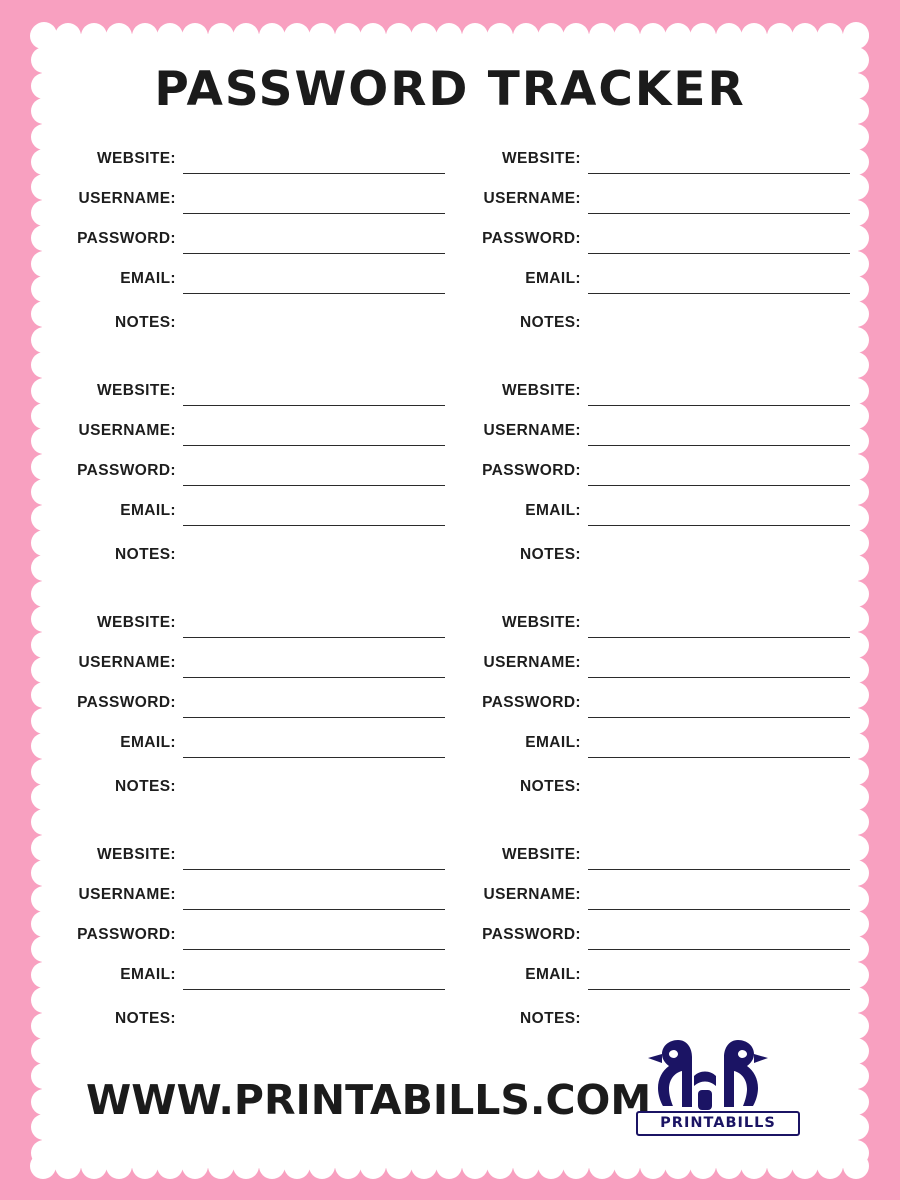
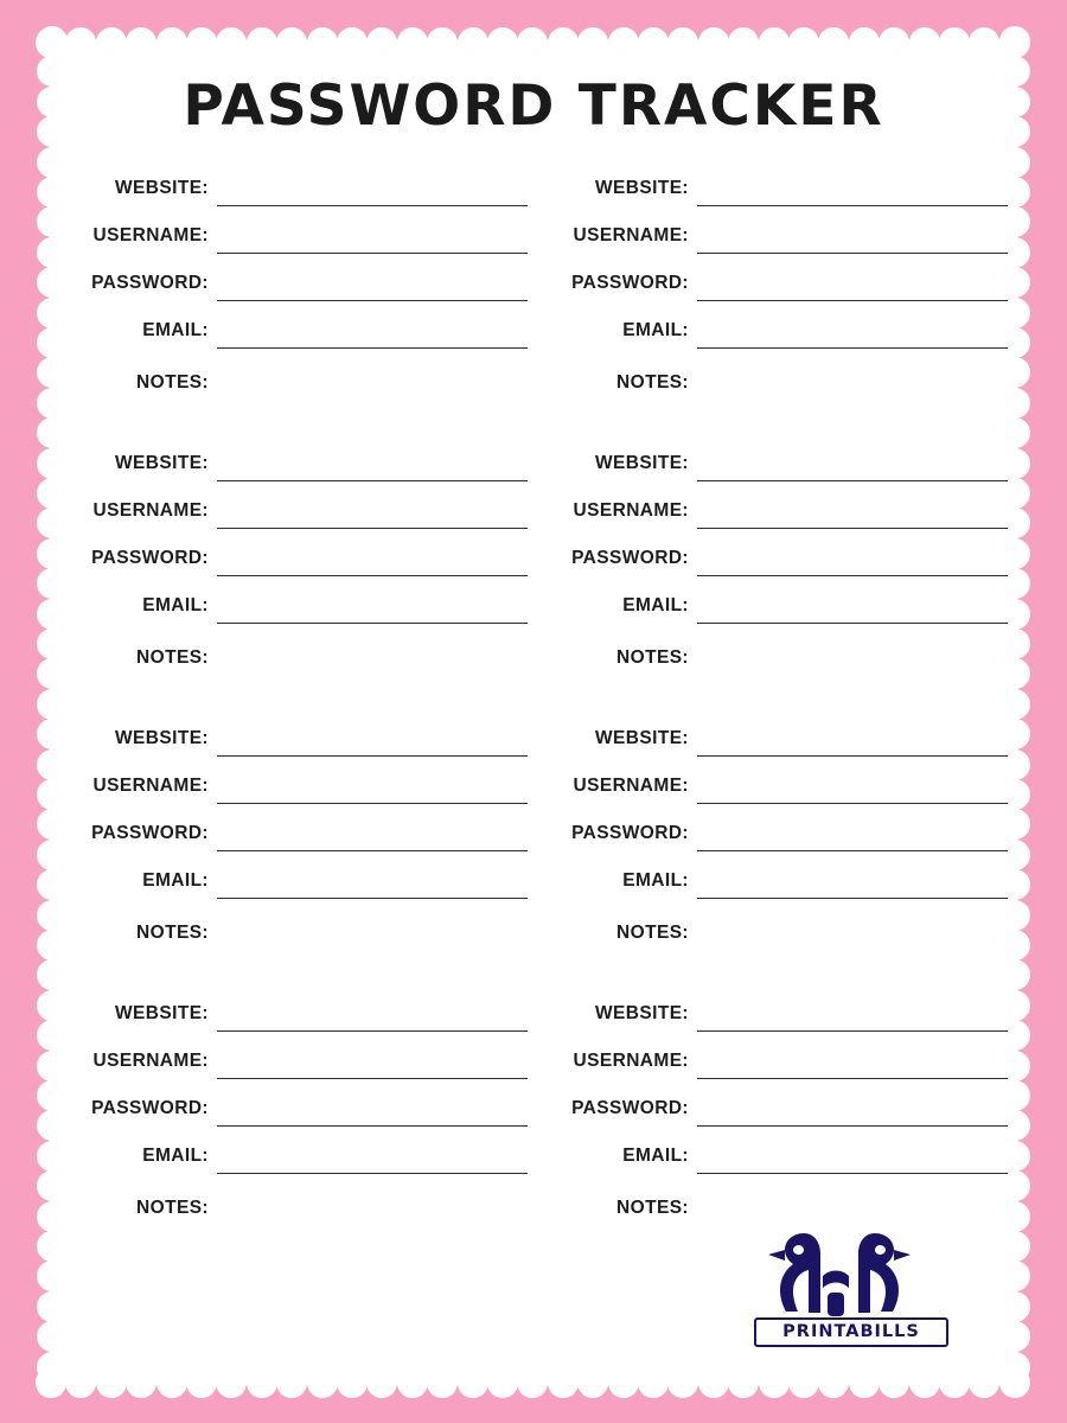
  PASSWORD TRACKER
  WEBSITE:
  USERNAME:
  PASSWORD:
  EMAIL:
  NOTES:
  WEBSITE:
  USERNAME:
  PASSWORD:
  EMAIL:
  NOTES:
  WEBSITE:
  USERNAME:
  PASSWORD:
  EMAIL:
  NOTES:
  WEBSITE:
  USERNAME:
  PASSWORD:
  EMAIL:
  NOTES:
  WEBSITE:
  USERNAME:
  PASSWORD:
  EMAIL:
  NOTES:
  WEBSITE:
  USERNAME:
  PASSWORD:
  EMAIL:
  NOTES:
  WEBSITE:
  USERNAME:
  PASSWORD:
  EMAIL:
  NOTES:
  WEBSITE:
  USERNAME:
  PASSWORD:
  EMAIL:
  NOTES:
- WWW.PRINTABILLS.COM
  PRINTABILLS
